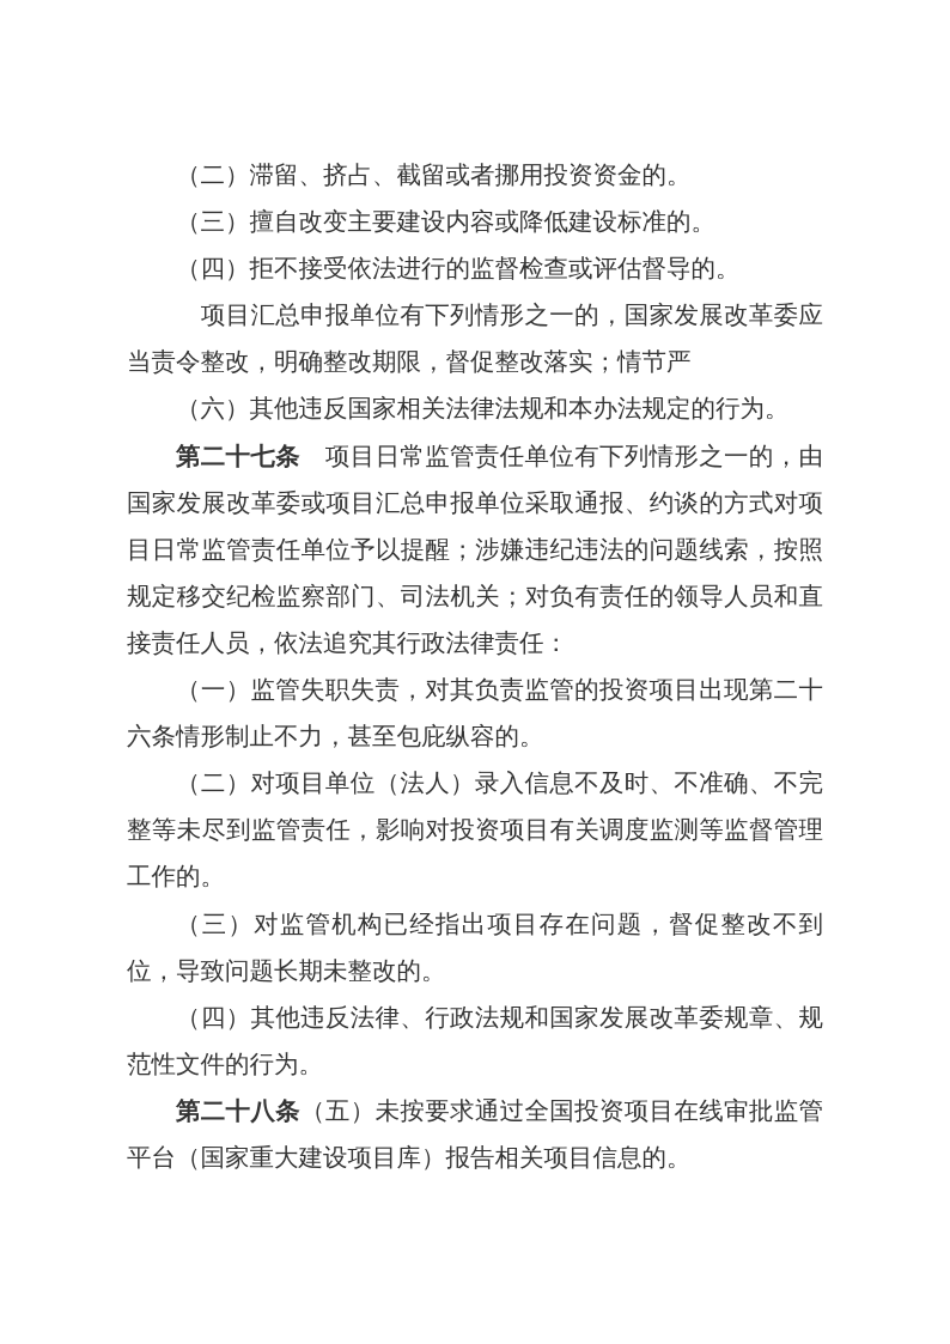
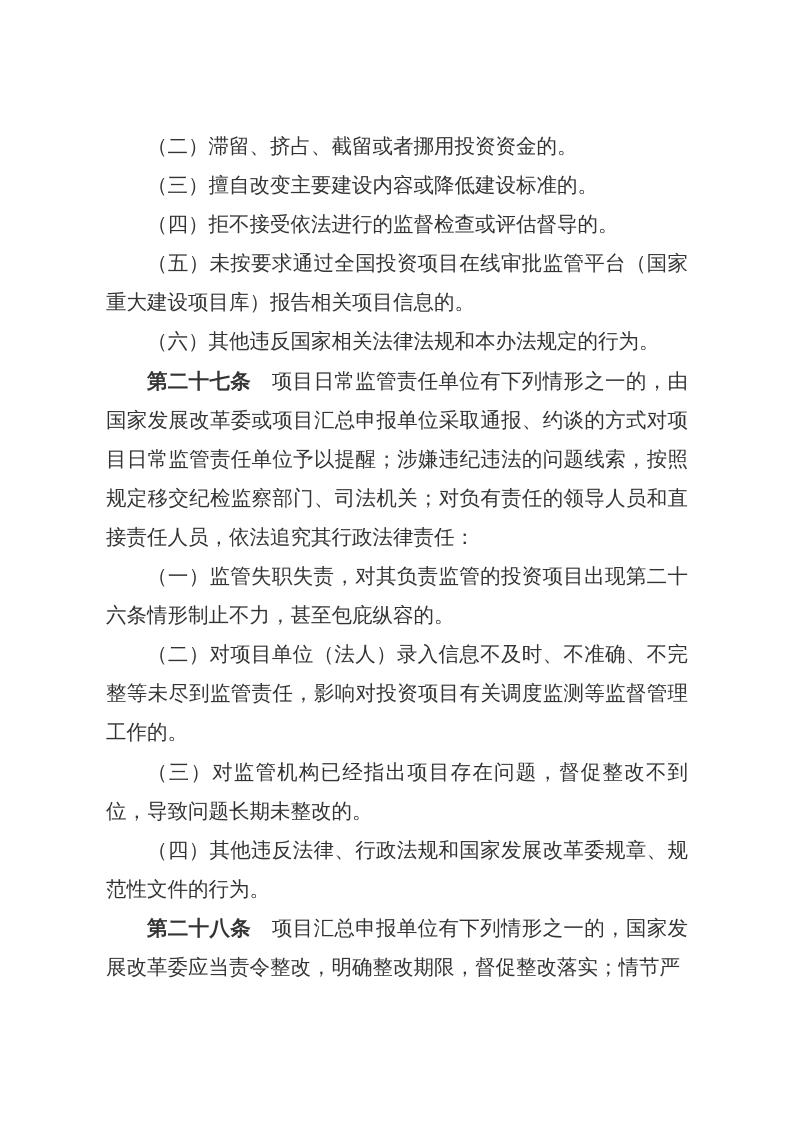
  （二）滞留、挤占、截留或者挪用投资资金的。
  （三）擅自改变主要建设内容或降低建设标准的。
  （四）拒不接受依法进行的监督检查或评估督导的。
- 项目汇总申报单位有下列情形之一的，国家发展改革委应当责令整改，明确整改期限，督促整改落实；情节严
+ （五）未按要求通过全国投资项目在线审批监管平台（国家重大建设项目库）报告相关项目信息的。
  （六）其他违反国家相关法律法规和本办法规定的行为。
  第二十七条 项目日常监管责任单位有下列情形之一的，由国家发展改革委或项目汇总申报单位采取通报、约谈的方式对项目日常监管责任单位予以提醒；涉嫌违纪违法的问题线索，按照规定移交纪检监察部门、司法机关；对负有责任的领导人员和直接责任人员，依法追究其行政法律责任：
  （一）监管失职失责，对其负责监管的投资项目出现第二十六条情形制止不力，甚至包庇纵容的。
  （二）对项目单位（法人）录入信息不及时、不准确、不完整等未尽到监管责任，影响对投资项目有关调度监测等监督管理工作的。
  （三）对监管机构已经指出项目存在问题，督促整改不到位，导致问题长期未整改的。
  （四）其他违反法律、行政法规和国家发展改革委规章、规范性文件的行为。
- 第二十八条（五）未按要求通过全国投资项目在线审批监管平台（国家重大建设项目库）报告相关项目信息的。
+ 第二十八条 项目汇总申报单位有下列情形之一的，国家发展改革委应当责令整改，明确整改期限，督促整改落实；情节严
